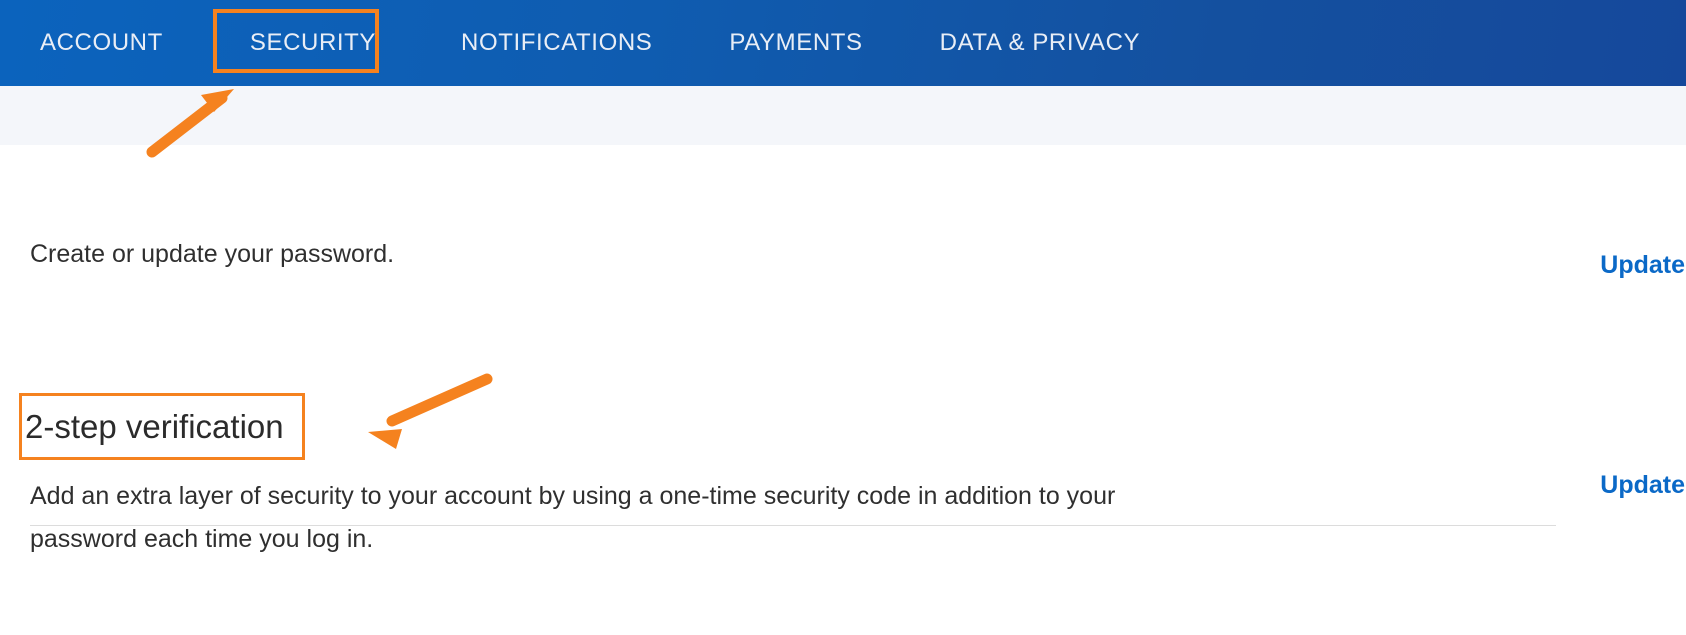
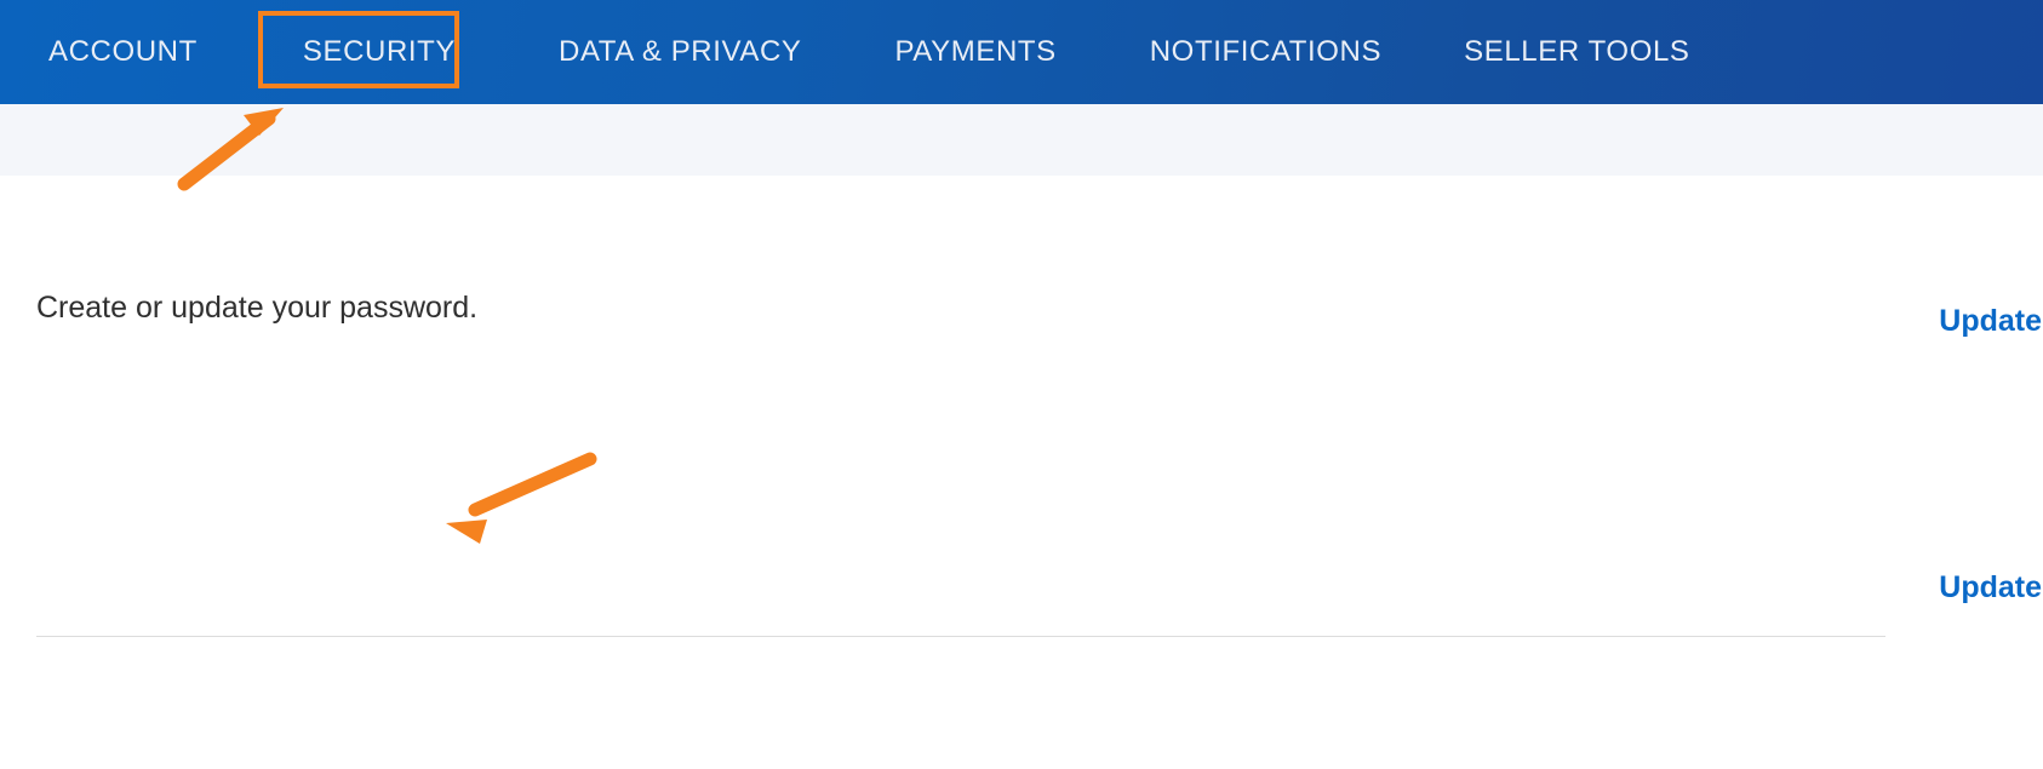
  ACCOUNT
  SECURITY
- NOTIFICATIONS
+ DATA & PRIVACY
  PAYMENTS
- DATA & PRIVACY
+ NOTIFICATIONS
+ SELLER TOOLS
  Create or update your password.
  Update
- 2-step verification
- Add an extra layer of security to your account by using a one-time security code in addition to your password each time you log in.
  Update
